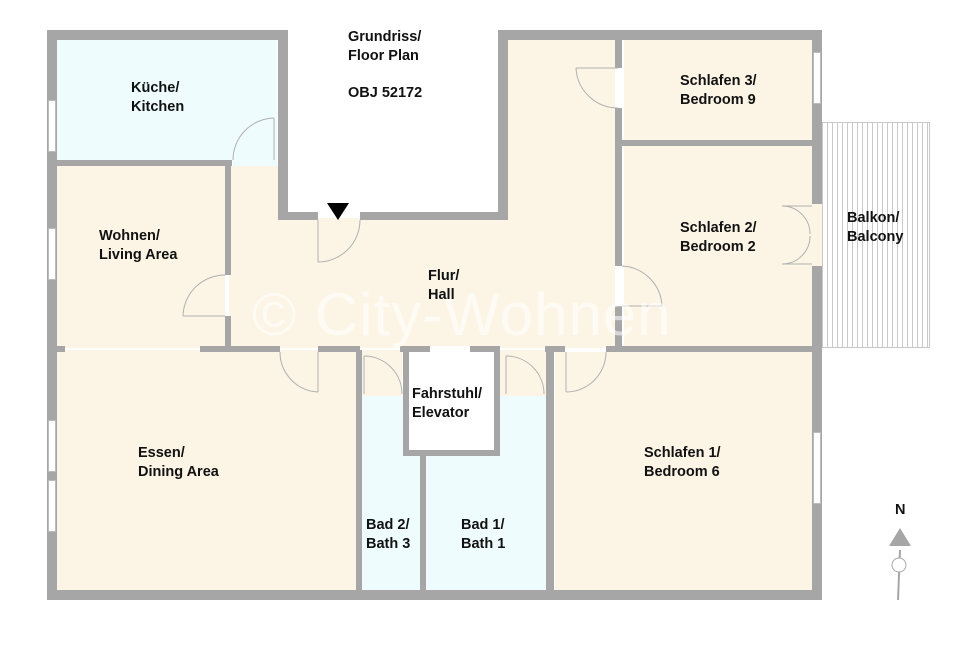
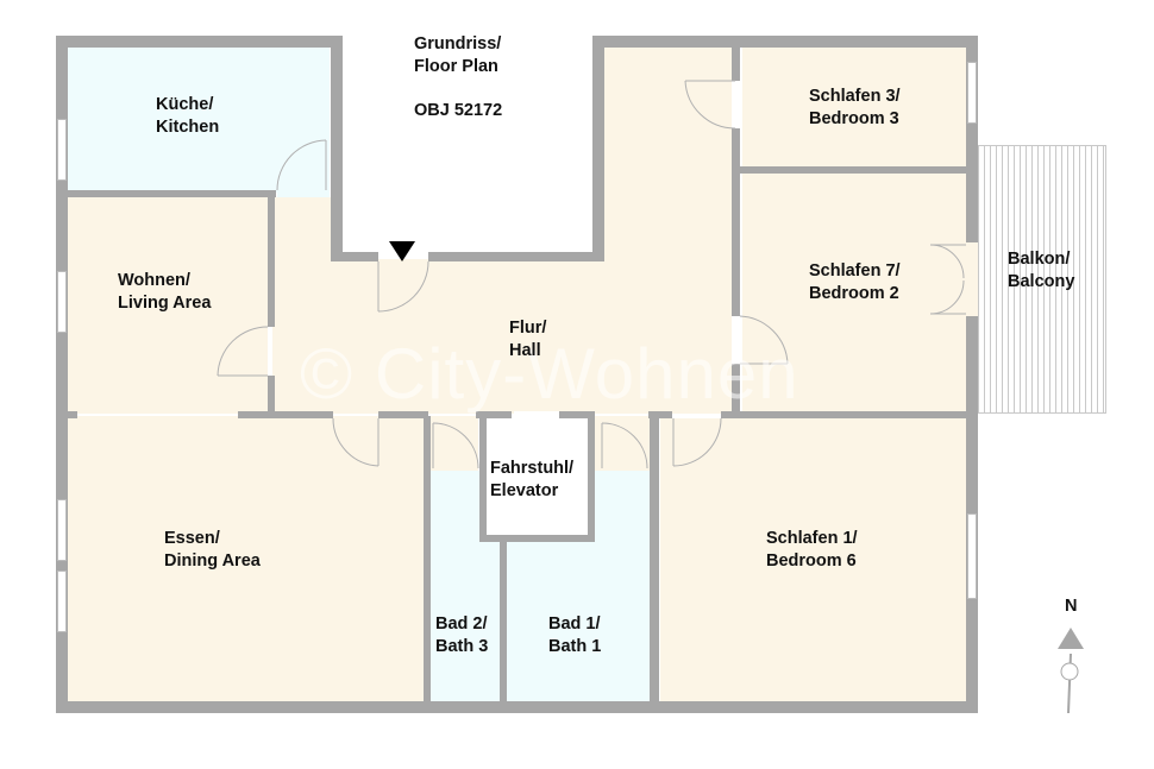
  © City-Wohnen
  Grundriss/
  Floor Plan
  OBJ 52172
  Küche/
  Kitchen
  Wohnen/
  Living Area
  Flur/
  Hall
  Essen/
  Dining Area
  Fahrstuhl/
  Elevator
  Bad 2/
  Bath 3
  Bad 1/
  Bath 1
  Schlafen 1/
  Bedroom 6
- Schlafen 2/
+ Schlafen 7/
  Bedroom 2
  Schlafen 3/
- Bedroom 9
+ Bedroom 3
  Balkon/
  Balcony
  N
